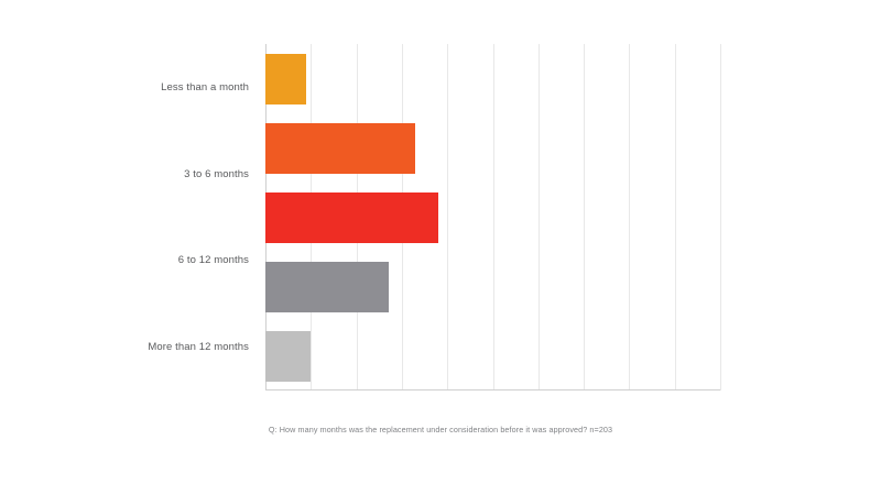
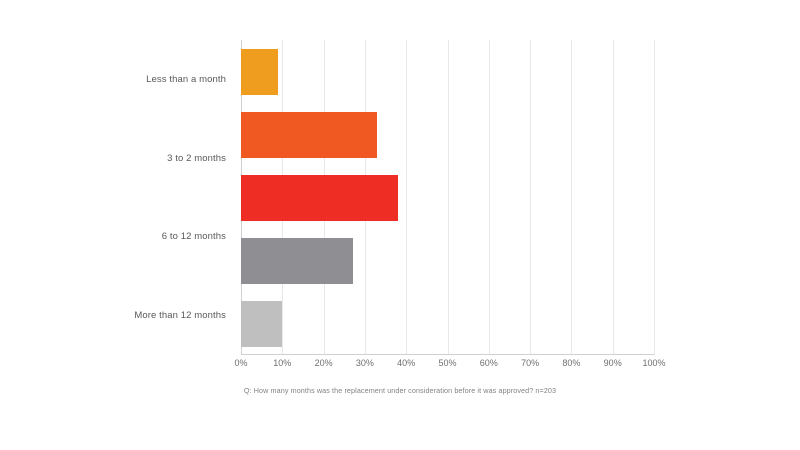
  Less than a month
- 3 to 6 months
+ 3 to 2 months
  6 to 12 months
  More than 12 months
+ 0%
+ 10%
+ 20%
+ 30%
+ 40%
+ 50%
+ 60%
+ 70%
+ 80%
+ 90%
+ 100%
  Q: How many months was the replacement under consideration before it was approved? n=203
